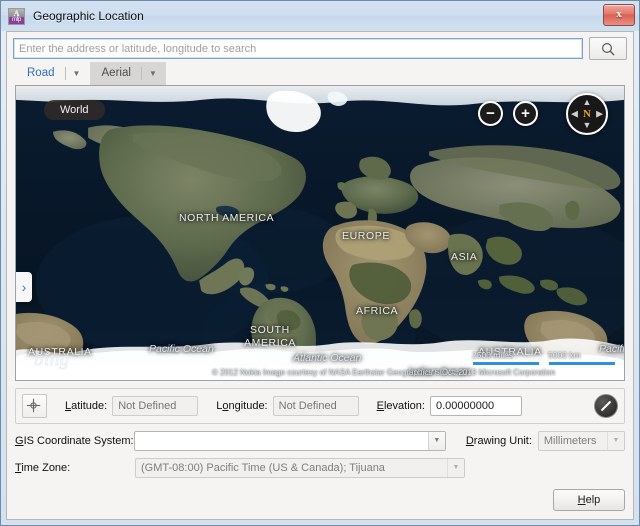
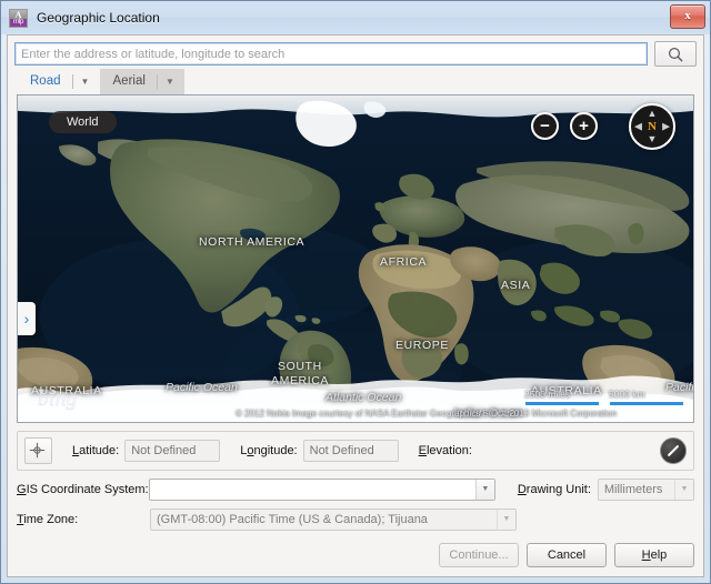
  A
  Geographic Location
  x
  Enter the address or latitude, longitude to search
  Road
  ▼
  Aerial
  ▼
  NORTH AMERICA
- EUROPE
+ AFRICA
  ASIA
- AFRICA
+ EUROPE
  SOUTH
  AMERICA
  AUSTRALIA
  AUSTRALIA
  Pacific Ocean
  Atlantic Ocean
  Indian Ocean
  World
  ›
  −
  +
  ▲
  ▼
  ◀
  ▶
  N
  bing
  © 2012 Nokia Image courtesy of NASA Earthstar Geographics SIO © 2013 Microsoft Corporation
  2500 miles
  5000 km
  Latitude:
  Not Defined
  Longitude:
  Not Defined
  Elevation:
- 0.00000000
  GIS Coordinate System:
  Drawing Unit:
  Millimeters
  Time Zone:
  (GMT-08:00) Pacific Time (US & Canada); Tijuana
+ Continue...
+ Cancel
  Help
